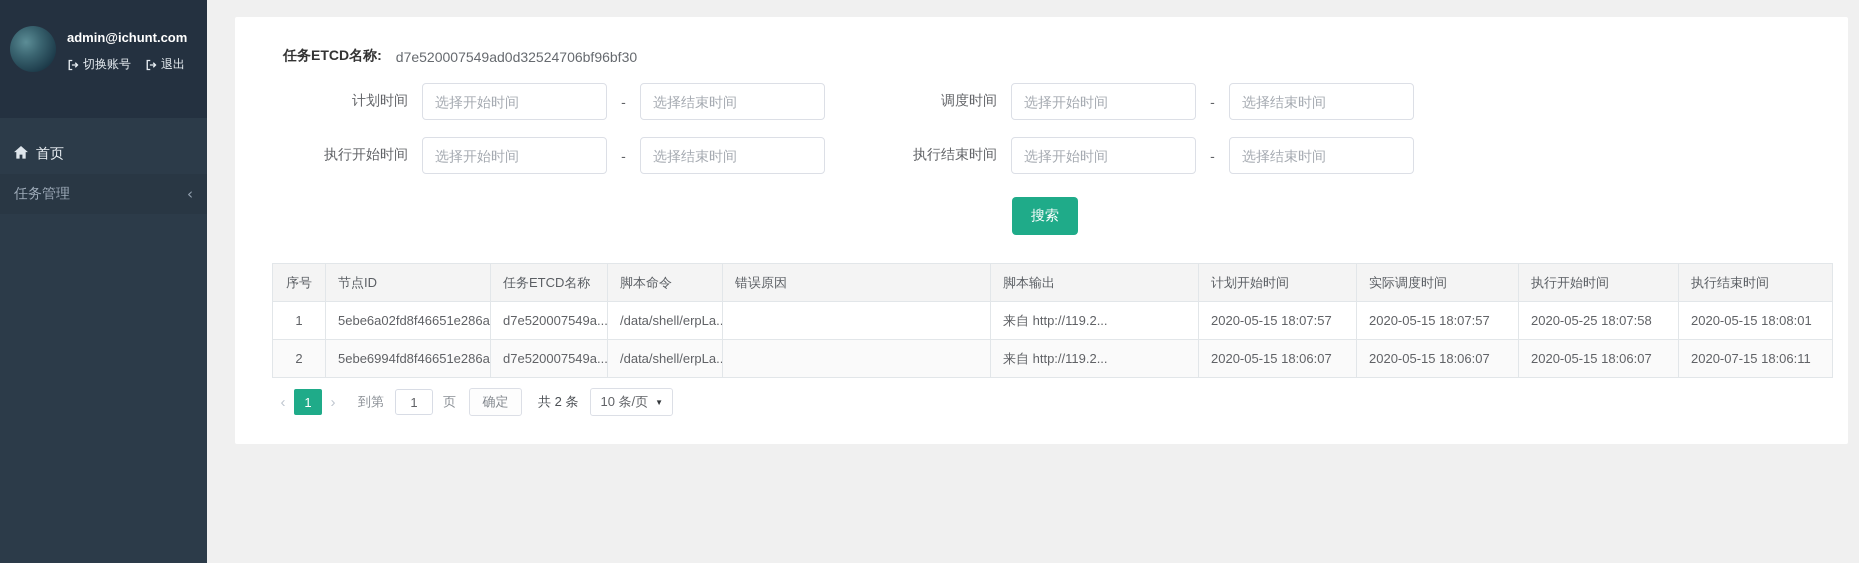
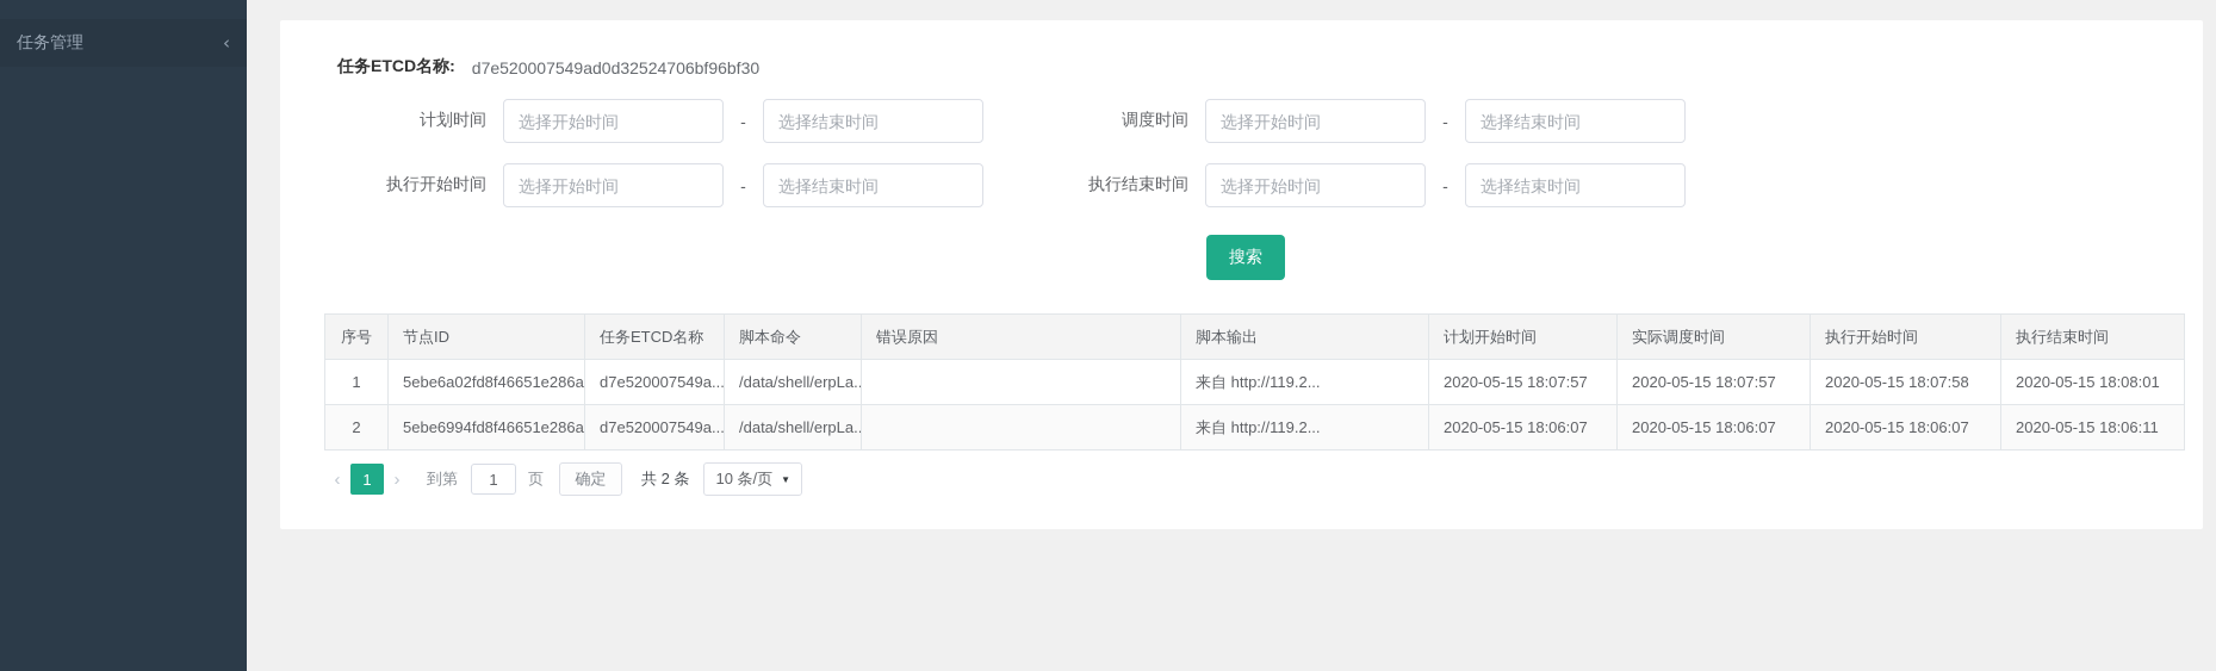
- admin@ichunt.com
- 切换账号
- 退出
- 首页
  任务管理
  ‹
  任务ETCD名称:
  d7e520007549ad0d32524706bf96bf30
  计划时间
  选择开始时间
  -
  选择结束时间
  调度时间
  选择开始时间
  -
  选择结束时间
  执行开始时间
  选择开始时间
  -
  选择结束时间
  执行结束时间
  选择开始时间
  -
  选择结束时间
  搜索
  序号	节点ID	任务ETCD名称	脚本命令	错误原因	脚本输出	计划开始时间	实际调度时间	执行开始时间	执行结束时间
- 1	5ebe6a02fd8f46651e286a	d7e520007549a...	/data/shell/erpLa..		来自 http://119.2...	2020-05-15 18:07:57	2020-05-15 18:07:57	2020-05-25 18:07:58	2020-05-15 18:08:01
+ 1	5ebe6a02fd8f46651e286a	d7e520007549a...	/data/shell/erpLa..		来自 http://119.2...	2020-05-15 18:07:57	2020-05-15 18:07:57	2020-05-15 18:07:58	2020-05-15 18:08:01
- 2	5ebe6994fd8f46651e286a	d7e520007549a...	/data/shell/erpLa..		来自 http://119.2...	2020-05-15 18:06:07	2020-05-15 18:06:07	2020-05-15 18:06:07	2020-07-15 18:06:11
+ 2	5ebe6994fd8f46651e286a	d7e520007549a...	/data/shell/erpLa..		来自 http://119.2...	2020-05-15 18:06:07	2020-05-15 18:06:07	2020-05-15 18:06:07	2020-05-15 18:06:11
  ‹
  1
  ›
  到第
  1
  页
  确定
  共 2 条
  10 条/页
  ▼
